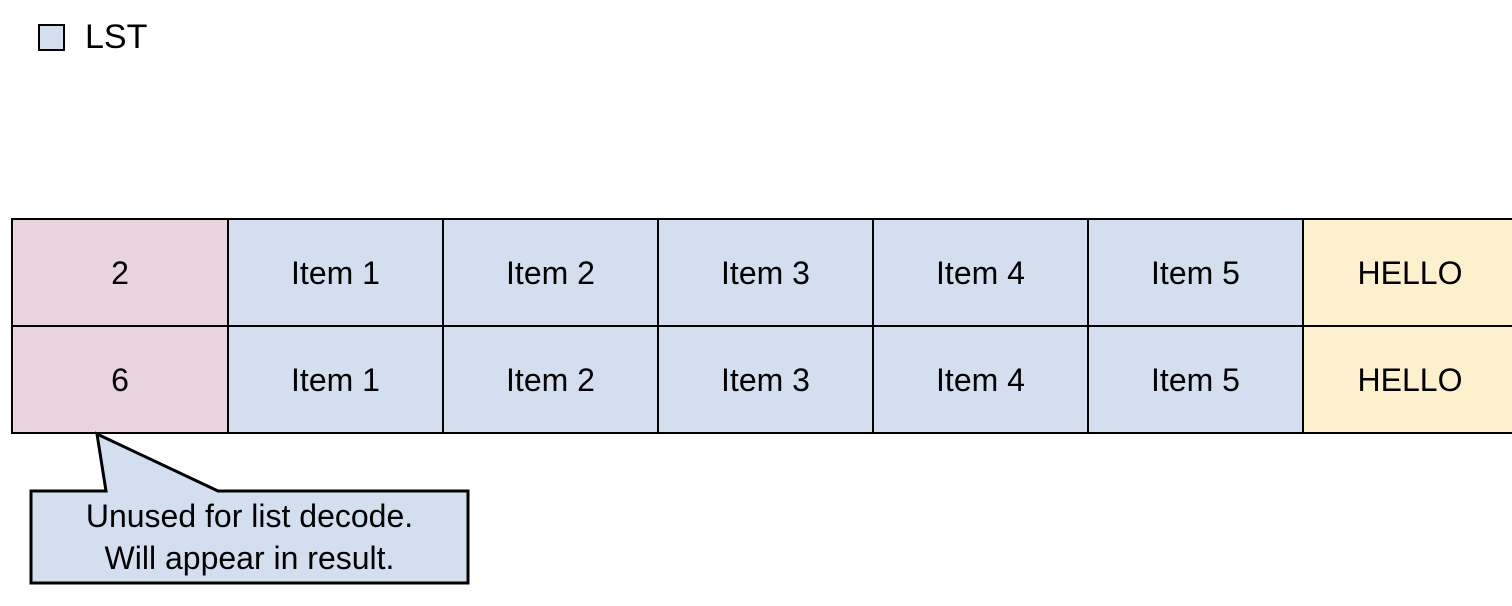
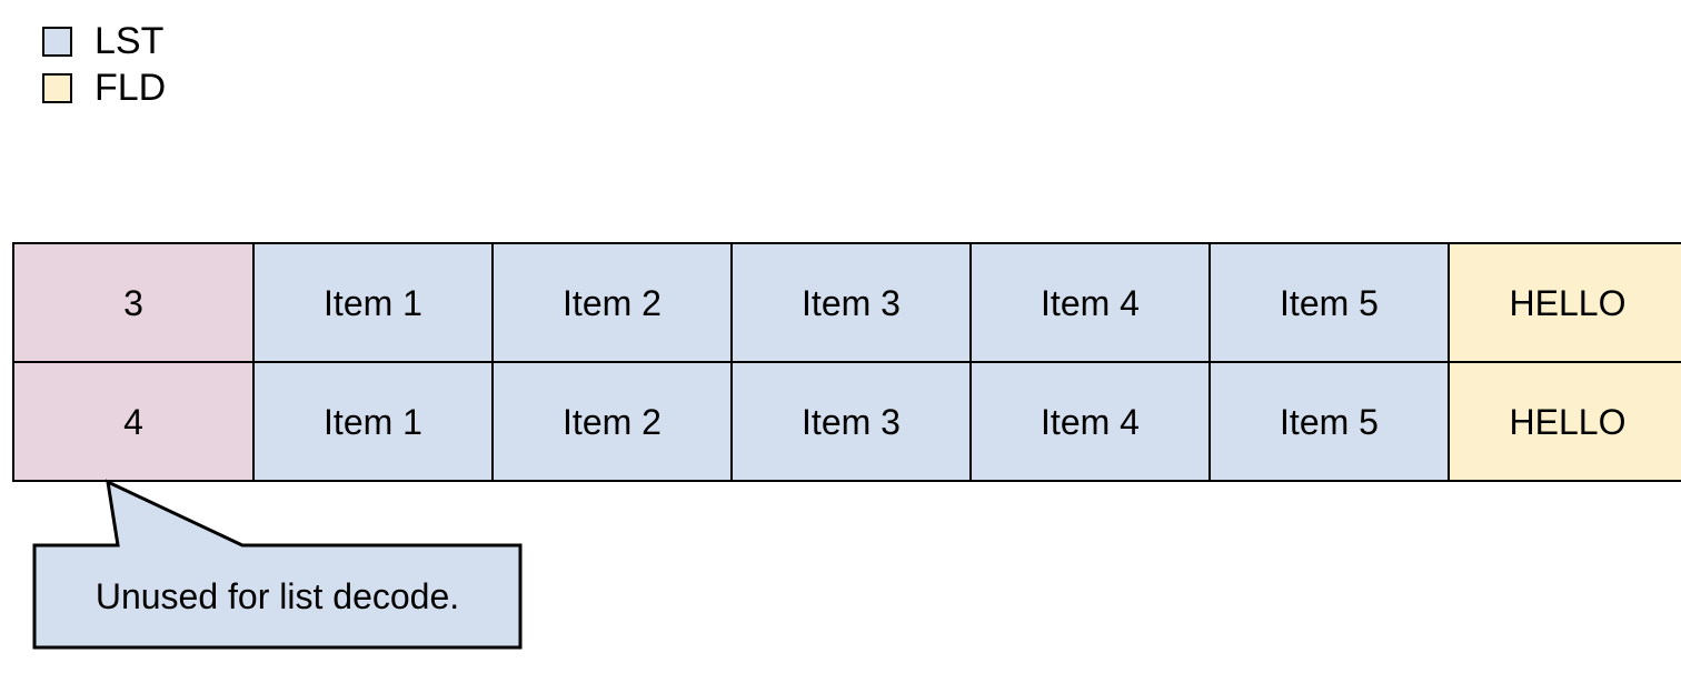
  LST
+ FLD
- 2	Item 1	Item 2	Item 3	Item 4	Item 5	HELLO
+ 3	Item 1	Item 2	Item 3	Item 4	Item 5	HELLO
- 6	Item 1	Item 2	Item 3	Item 4	Item 5	HELLO
+ 4	Item 1	Item 2	Item 3	Item 4	Item 5	HELLO
  Unused for list decode.
- Will appear in result.
